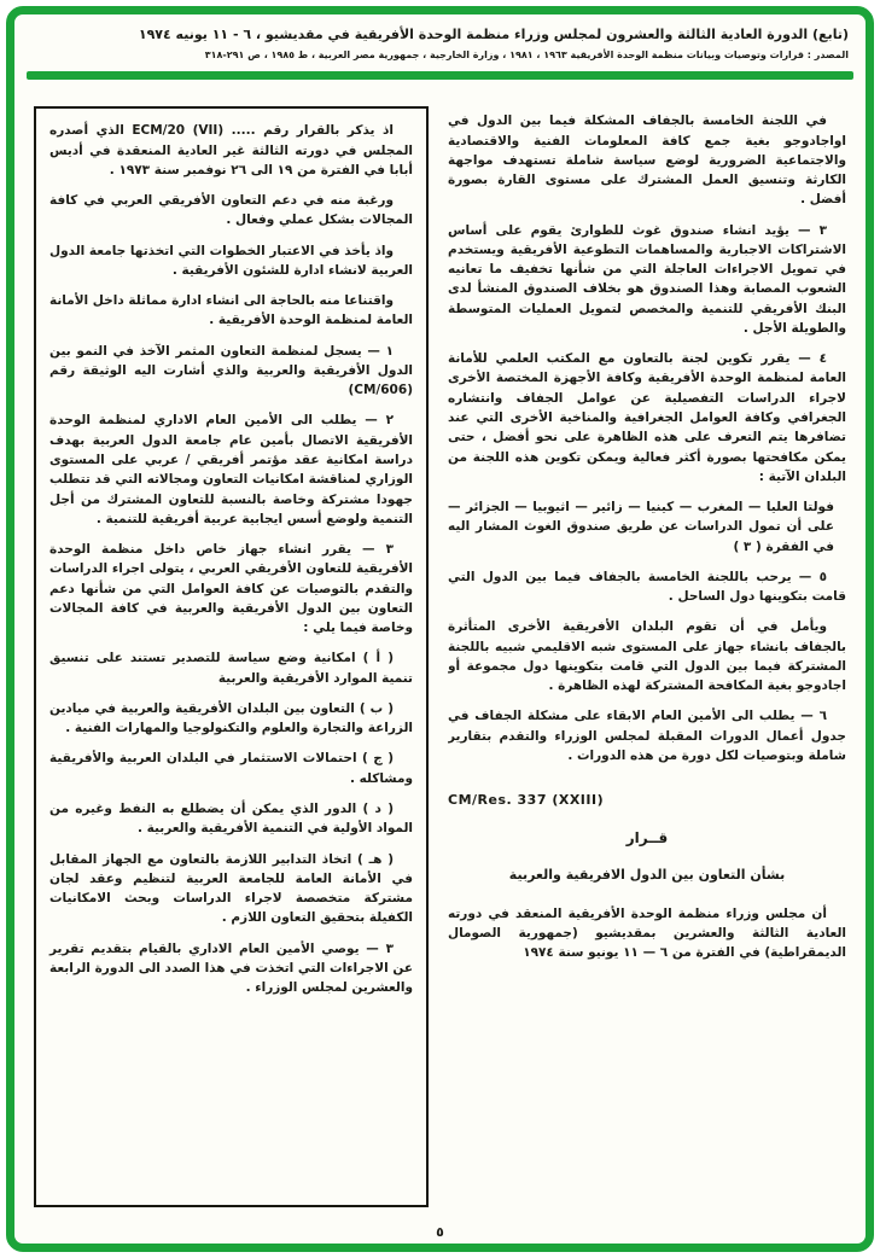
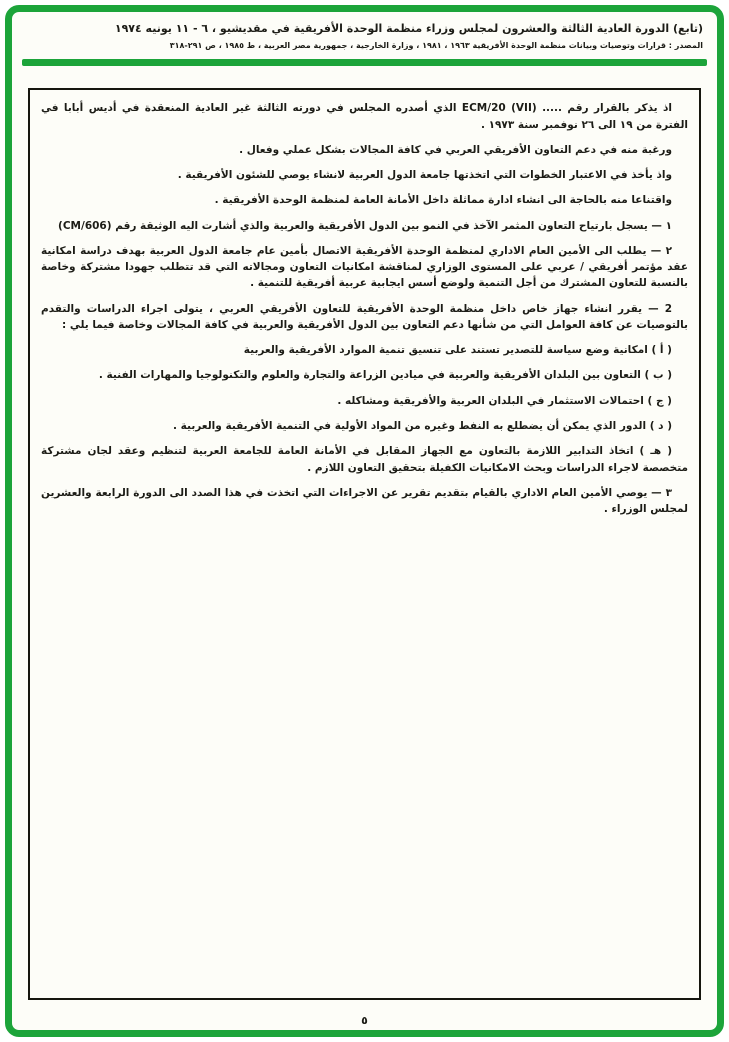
  (تابع) الدورة العادية الثالثة والعشرون لمجلس وزراء منظمة الوحدة الأفريقية في مقديشيو ، ٦ - ١١ يونيه ١٩٧٤
  المصدر : قرارات وتوصيات وبيانات منظمة الوحدة الأفريقية ١٩٦٣ ، ١٩٨١ ، وزارة الخارجية ، جمهورية مصر العربية ، ط ١٩٨٥ ، ص ٢٩١-٣١٨
- في اللجنة الخامسة بالجفاف المشكلة فيما بين الدول في اواجادوجو بغية جمع كافة المعلومات الفنية والاقتصادية والاجتماعية الضرورية لوضع سياسة شاملة تستهدف مواجهة الكارثة وتنسيق العمل المشترك على مستوى القارة بصورة أفضل .
- ٣ — يؤيد انشاء صندوق غوث للطوارئ يقوم على أساس الاشتراكات الاجبارية والمساهمات التطوعية الأفريقية ويستخدم في تمويل الاجراءات العاجلة التي من شأنها تخفيف ما تعانيه الشعوب المصابة وهذا الصندوق هو بخلاف الصندوق المنشأ لدى البنك الأفريقي للتنمية والمخصص لتمويل العمليات المتوسطة والطويلة الأجل .
- ٤ — يقرر تكوين لجنة بالتعاون مع المكتب العلمي للأمانة العامة لمنظمة الوحدة الأفريقية وكافة الأجهزة المختصة الأخرى لاجراء الدراسات التفصيلية عن عوامل الجفاف وانتشاره الجغرافي وكافة العوامل الجغرافية والمناخية الأخرى التي عند تضافرها يتم التعرف على هذه الظاهرة على نحو أفضل ، حتى يمكن مكافحتها بصورة أكثر فعالية ويمكن تكوين هذه اللجنة من البلدان الآتية :
- فولتا العليا — المغرب — كينيا — زائير — اثيوبيا — الجزائر — على أن تمول الدراسات عن طريق صندوق الغوث المشار اليه في الفقرة ( ٣ )
- ٥ — يرحب باللجنة الخامسة بالجفاف فيما بين الدول التي قامت بتكوينها دول الساحل .
- ويأمل في أن تقوم البلدان الأفريقية الأخرى المتأثرة بالجفاف بانشاء جهاز على المستوى شبه الاقليمي شبيه باللجنة المشتركة فيما بين الدول التي قامت بتكوينها دول مجموعة أو اجادوجو بغية المكافحة المشتركة لهذه الظاهرة .
- ٦ — يطلب الى الأمين العام الابقاء على مشكلة الجفاف في جدول أعمال الدورات المقبلة لمجلس الوزراء والتقدم بتقارير شاملة وبتوصيات لكل دورة من هذه الدورات .
- CM/Res. 337 (XXIII)
- قــرار
- بشأن التعاون بين الدول الافريقية والعربية
- أن مجلس وزراء منظمة الوحدة الأفريقية المنعقد في دورته العادية الثالثة والعشرين بمقديشيو (جمهورية الصومال الديمقراطية) في الفترة من ٦ — ١١ يونيو سنة ١٩٧٤
  اذ يذكر بالقرار رقم ..... (ECM/20 (VII الذي أصدره المجلس في دورته الثالثة غير العادية المنعقدة في أديس أبابا في الفترة من ١٩ الى ٢٦ نوفمبر سنة ١٩٧٣ .
  ورغبة منه في دعم التعاون الأفريقي العربي في كافة المجالات بشكل عملي وفعال .
- واذ يأخذ في الاعتبار الخطوات التي اتخذتها جامعة الدول العربية لانشاء ادارة للشئون الأفريقية .
+ واذ يأخذ في الاعتبار الخطوات التي اتخذتها جامعة الدول العربية لانشاء يوصي للشئون الأفريقية .
  واقتناعا منه بالحاجة الى انشاء ادارة مماثلة داخل الأمانة العامة لمنظمة الوحدة الأفريقية .
- ١ — يسجل لمنظمة التعاون المثمر الآخذ في النمو بين الدول الأفريقية والعربية والذي أشارت اليه الوثيقة رقم (CM/606)
+ ١ — يسجل بارتياح التعاون المثمر الآخذ في النمو بين الدول الأفريقية والعربية والذي أشارت اليه الوثيقة رقم (CM/606)
  ٢ — يطلب الى الأمين العام الاداري لمنظمة الوحدة الأفريقية الاتصال بأمين عام جامعة الدول العربية بهدف دراسة امكانية عقد مؤتمر أفريقي / عربي على المستوى الوزاري لمناقشة امكانيات التعاون ومجالاته التي قد تتطلب جهودا مشتركة وخاصة بالنسبة للتعاون المشترك من أجل التنمية ولوضع أسس ايجابية عربية أفريقية للتنمية .
- ٣ — يقرر انشاء جهاز خاص داخل منظمة الوحدة الأفريقية للتعاون الأفريقي العربي ، يتولى اجراء الدراسات والتقدم بالتوصيات عن كافة العوامل التي من شأنها دعم التعاون بين الدول الأفريقية والعربية في كافة المجالات وخاصة فيما يلي :
+ 2 — يقرر انشاء جهاز خاص داخل منظمة الوحدة الأفريقية للتعاون الأفريقي العربي ، يتولى اجراء الدراسات والتقدم بالتوصيات عن كافة العوامل التي من شأنها دعم التعاون بين الدول الأفريقية والعربية في كافة المجالات وخاصة فيما يلي :
  ( أ ) امكانية وضع سياسة للتصدير تستند على تنسيق تنمية الموارد الأفريقية والعربية
  ( ب ) التعاون بين البلدان الأفريقية والعربية في ميادين الزراعة والتجارة والعلوم والتكنولوجيا والمهارات الفنية .
  ( ج ) احتمالات الاستثمار في البلدان العربية والأفريقية ومشاكله .
  ( د ) الدور الذي يمكن أن يضطلع به النفط وغيره من المواد الأولية في التنمية الأفريقية والعربية .
  ( هـ ) اتخاذ التدابير اللازمة بالتعاون مع الجهاز المقابل في الأمانة العامة للجامعة العربية لتنظيم وعقد لجان مشتركة متخصصة لاجراء الدراسات وبحث الامكانيات الكفيلة بتحقيق التعاون اللازم .
  ٣ — يوصي الأمين العام الاداري بالقيام بتقديم تقرير عن الاجراءات التي اتخذت في هذا الصدد الى الدورة الرابعة والعشرين لمجلس الوزراء .
  ٥
